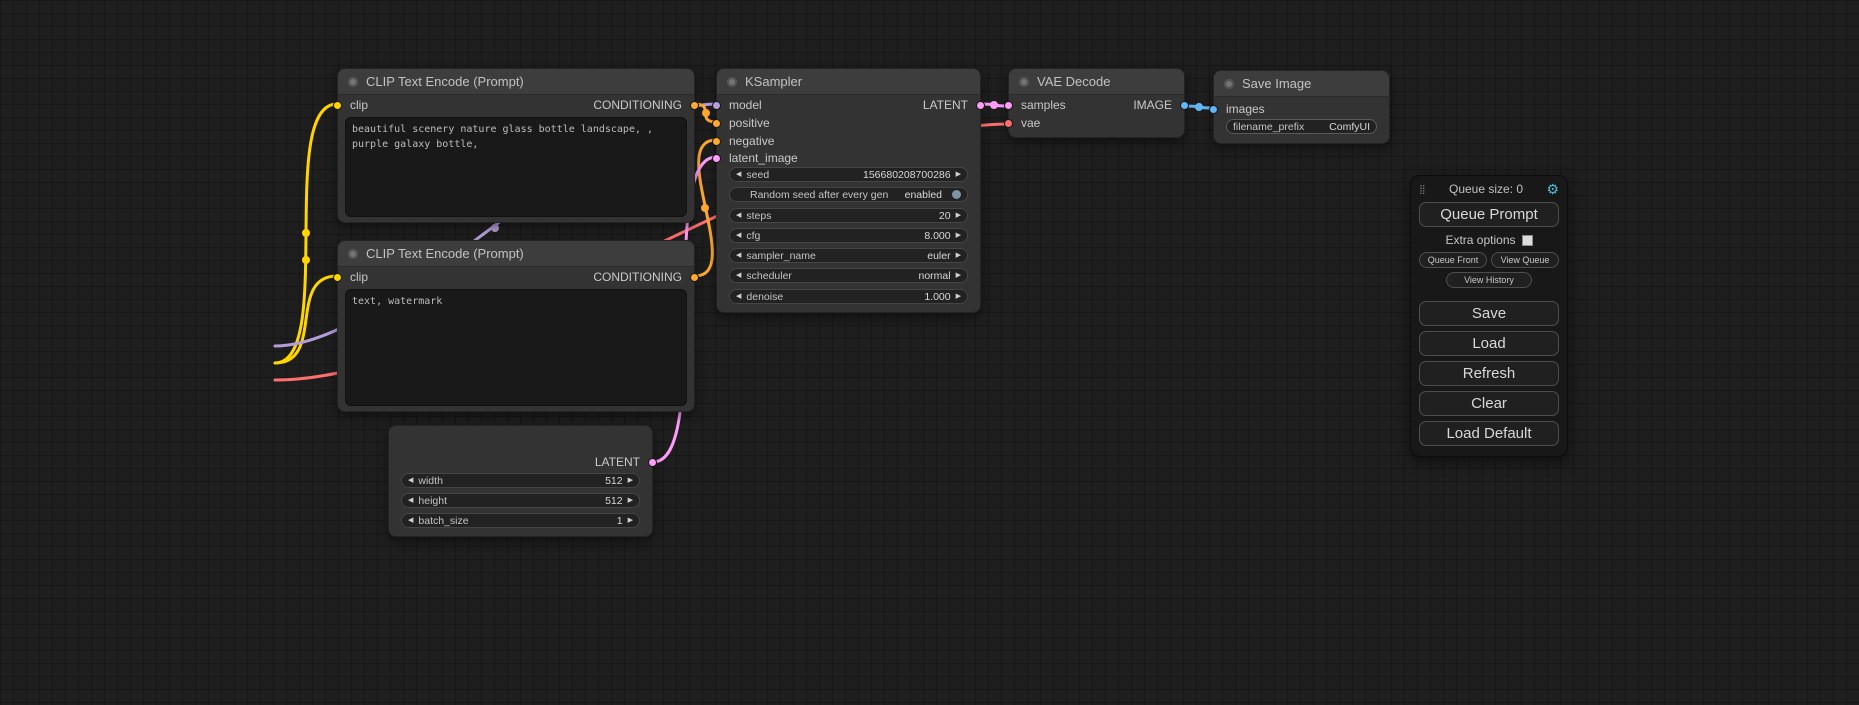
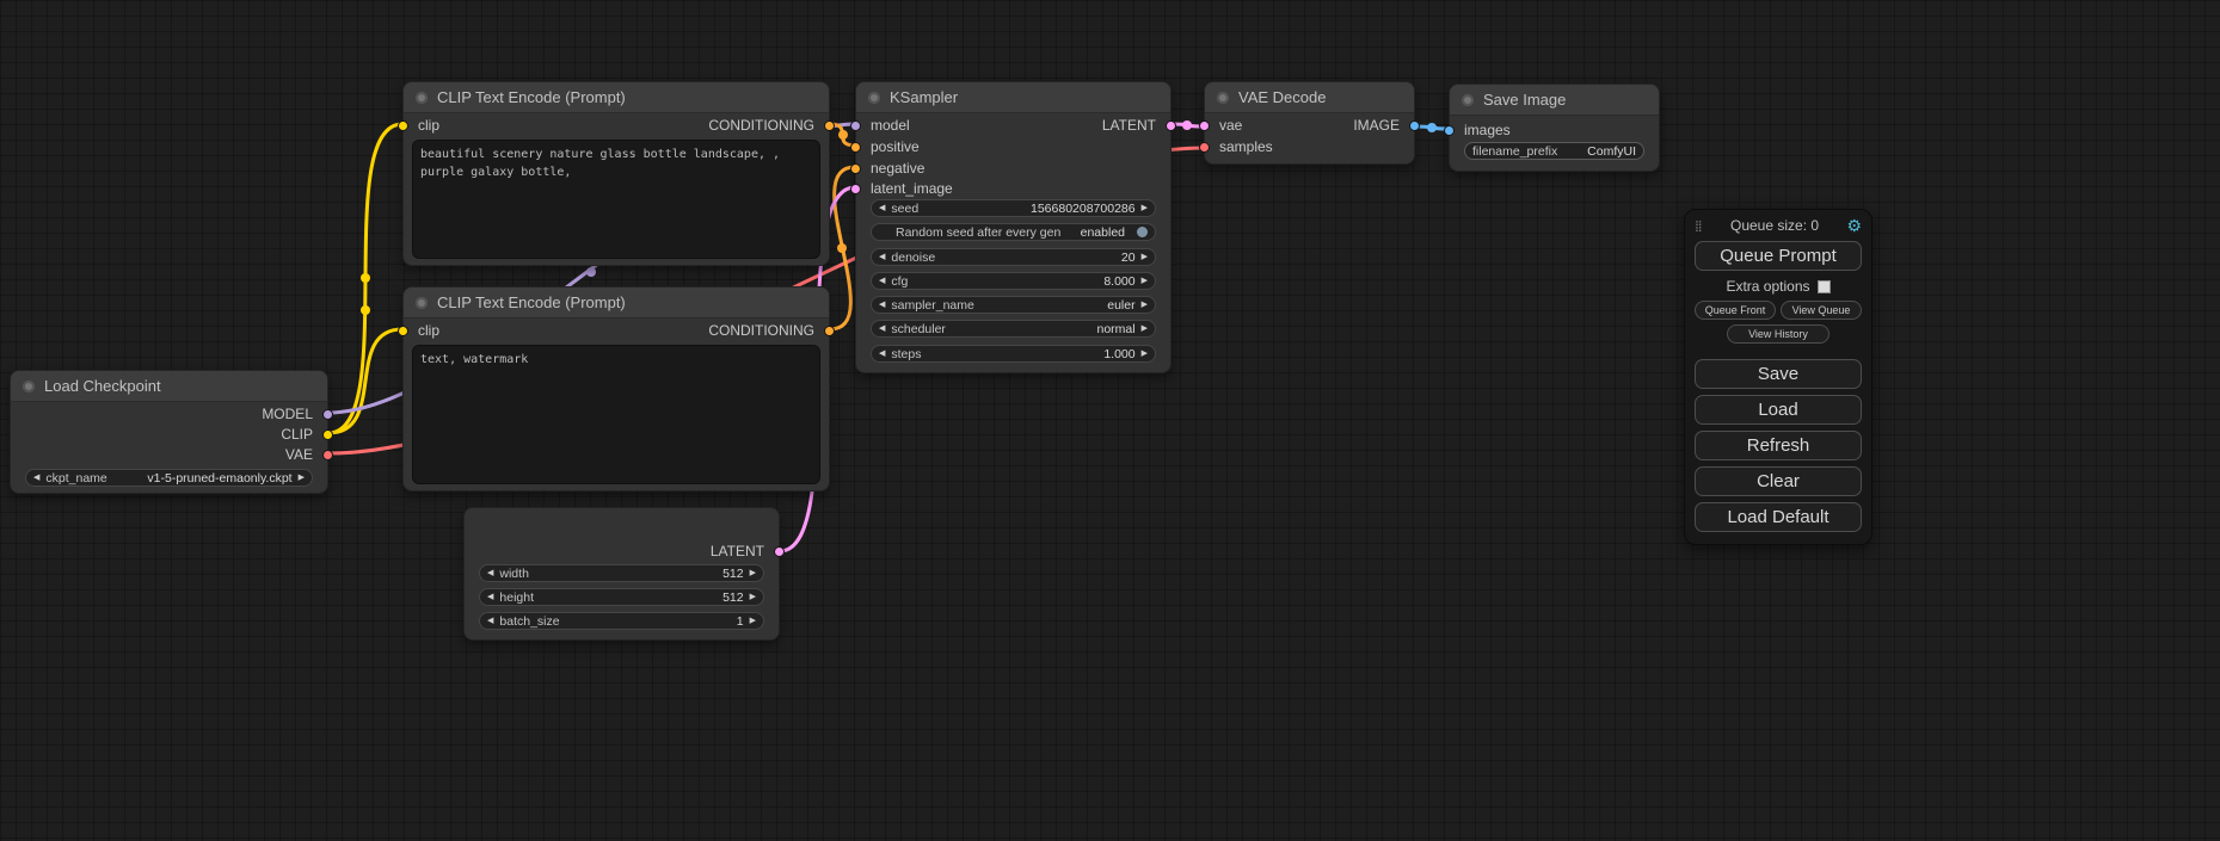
+ Load Checkpoint
+ MODEL
+ CLIP
+ VAE
+ ckpt_name
+ v1-5-pruned-emaonly.ckpt
  CLIP Text Encode (Prompt)
  clip
  CONDITIONING
  CLIP Text Encode (Prompt)
  clip
  CONDITIONING
  text, watermark
  LATENT
  width
  512
  height
  512
  batch_size
  1
  KSampler
  model
  LATENT
  positive
  negative
  latent_image
  seed
  156680208700286
  Random seed after every gen
  enabled
- steps
+ denoise
  20
  cfg
  8.000
  sampler_name
  euler
  scheduler
  normal
- denoise
+ steps
  1.000
  VAE Decode
- samples
+ vae
  IMAGE
- vae
+ samples
  Save Image
  images
  filename_prefix
  ComfyUI
  ⣿
  Queue size: 0
  ⚙
  Queue Prompt
  Extra options
  Queue Front
  View Queue
  View History
  Save
  Load
  Refresh
  Clear
  Load Default
